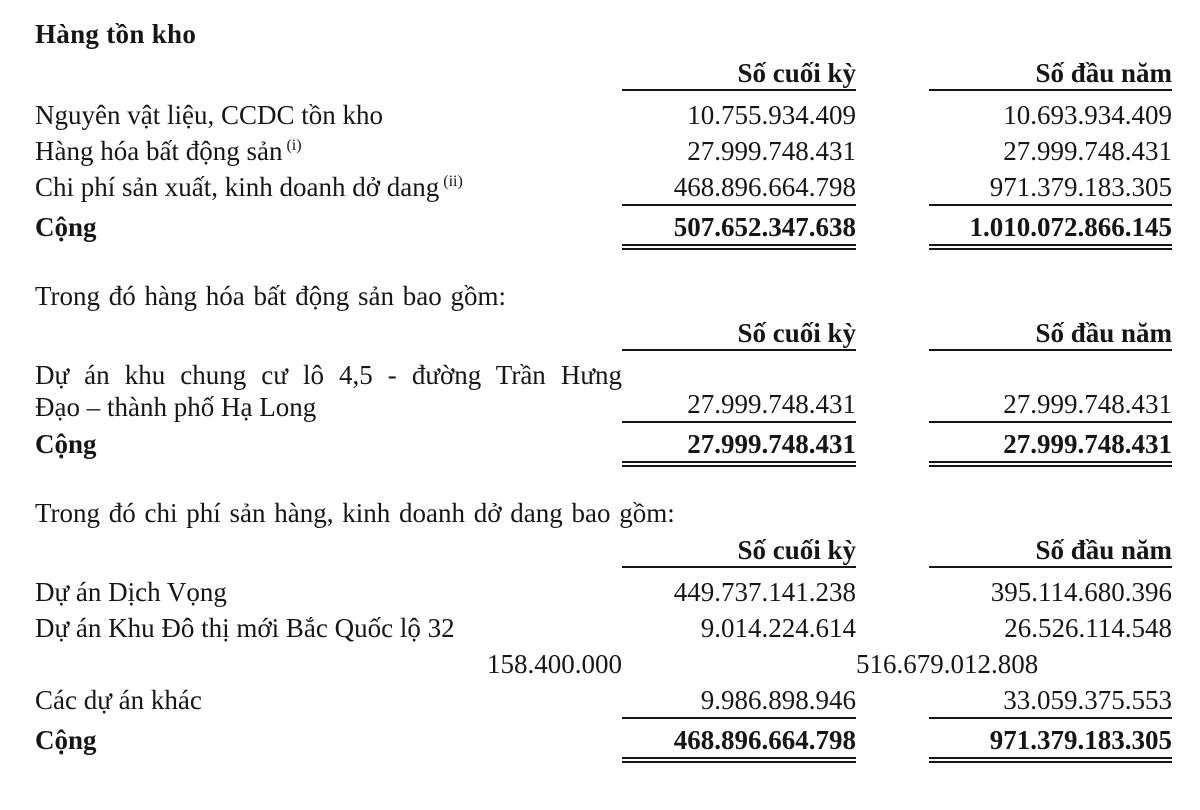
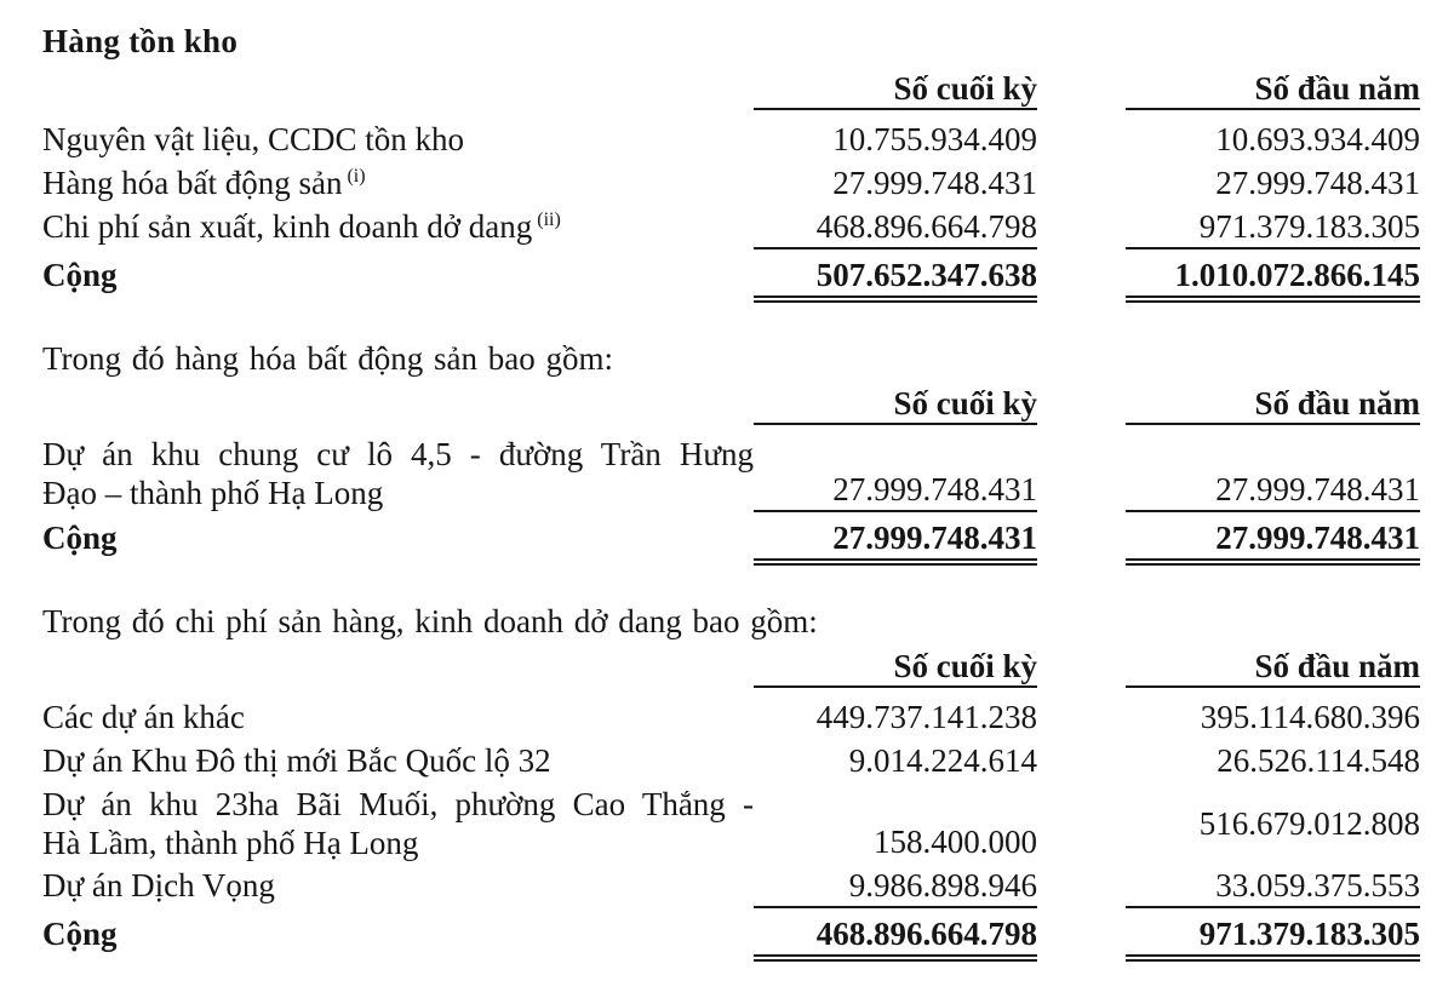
  Hàng tồn kho
  Số cuối kỳ
  Số đầu năm
  Nguyên vật liệu, CCDC tồn kho
  10.755.934.409
  10.693.934.409
  Hàng hóa bất động sản (i)
  27.999.748.431
  27.999.748.431
  Chi phí sản xuất, kinh doanh dở dang (ii)
  468.896.664.798
  971.379.183.305
  Cộng
  507.652.347.638
  1.010.072.866.145
  Trong đó hàng hóa bất động sản bao gồm:
  Số cuối kỳ
  Số đầu năm
  Dự án khu chung cư lô 4,5 - đường Trần Hưng
  Đạo – thành phố Hạ Long
  27.999.748.431
  27.999.748.431
  Cộng
  27.999.748.431
  27.999.748.431
  Trong đó chi phí sản hàng, kinh doanh dở dang bao gồm:
  Số cuối kỳ
  Số đầu năm
- Dự án Dịch Vọng
+ Các dự án khác
  449.737.141.238
  395.114.680.396
  Dự án Khu Đô thị mới Bắc Quốc lộ 32
  9.014.224.614
  26.526.114.548
+ Dự án khu 23ha Bãi Muối, phường Cao Thắng -
+ Hà Lầm, thành phố Hạ Long
  158.400.000
  516.679.012.808
- Các dự án khác
+ Dự án Dịch Vọng
  9.986.898.946
  33.059.375.553
  Cộng
  468.896.664.798
  971.379.183.305
